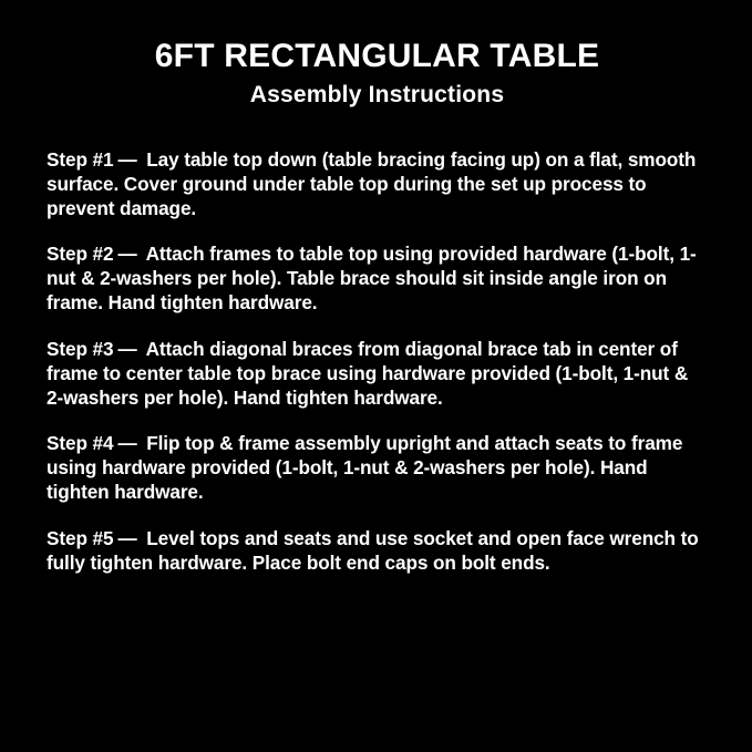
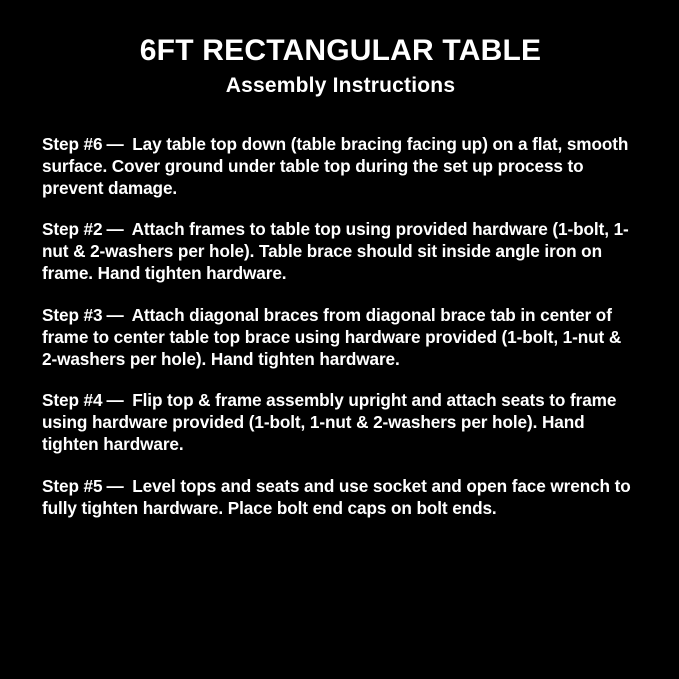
  6FT RECTANGULAR TABLE
  Assembly Instructions
- Step #1 — Lay table top down (table bracing facing up) on a flat, smooth surface. Cover ground under table top during the set up process to prevent damage.
+ Step #6 — Lay table top down (table bracing facing up) on a flat, smooth surface. Cover ground under table top during the set up process to prevent damage.
  Step #2 — Attach frames to table top using provided hardware (1-bolt, 1-nut & 2-washers per hole). Table brace should sit inside angle iron on frame. Hand tighten hardware.
  Step #3 — Attach diagonal braces from diagonal brace tab in center of frame to center table top brace using hardware provided (1-bolt, 1-nut & 2-washers per hole). Hand tighten hardware.
  Step #4 — Flip top & frame assembly upright and attach seats to frame using hardware provided (1-bolt, 1-nut & 2-washers per hole). Hand tighten hardware.
  Step #5 — Level tops and seats and use socket and open face wrench to fully tighten hardware. Place bolt end caps on bolt ends.
